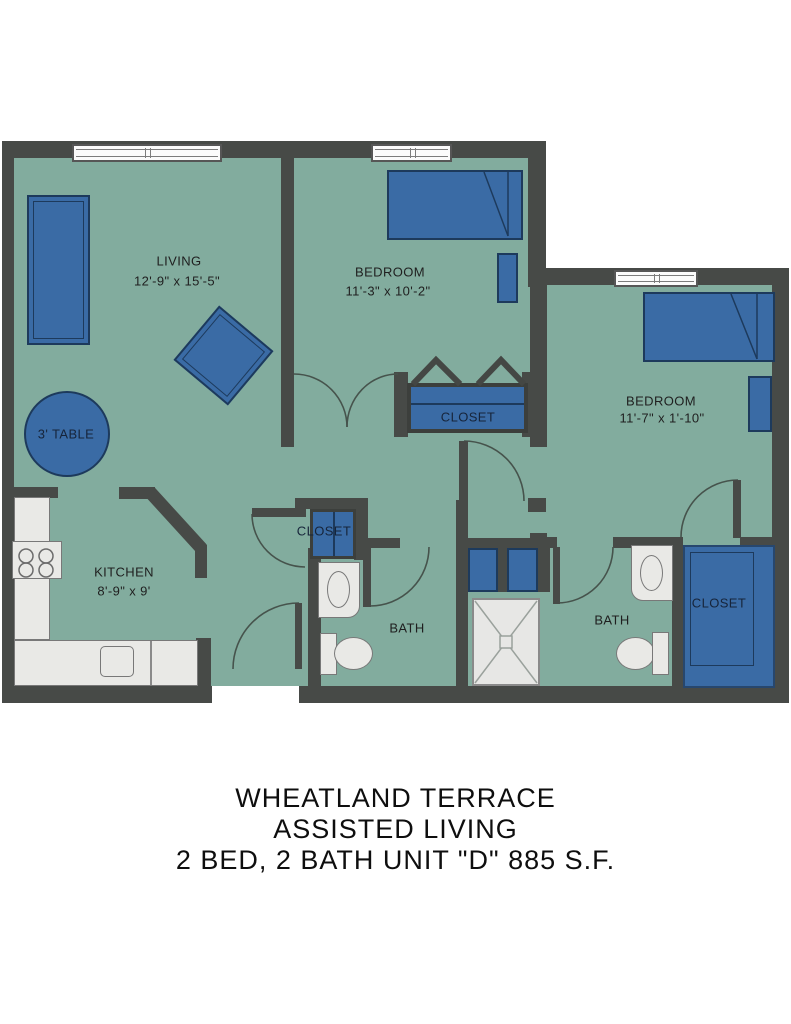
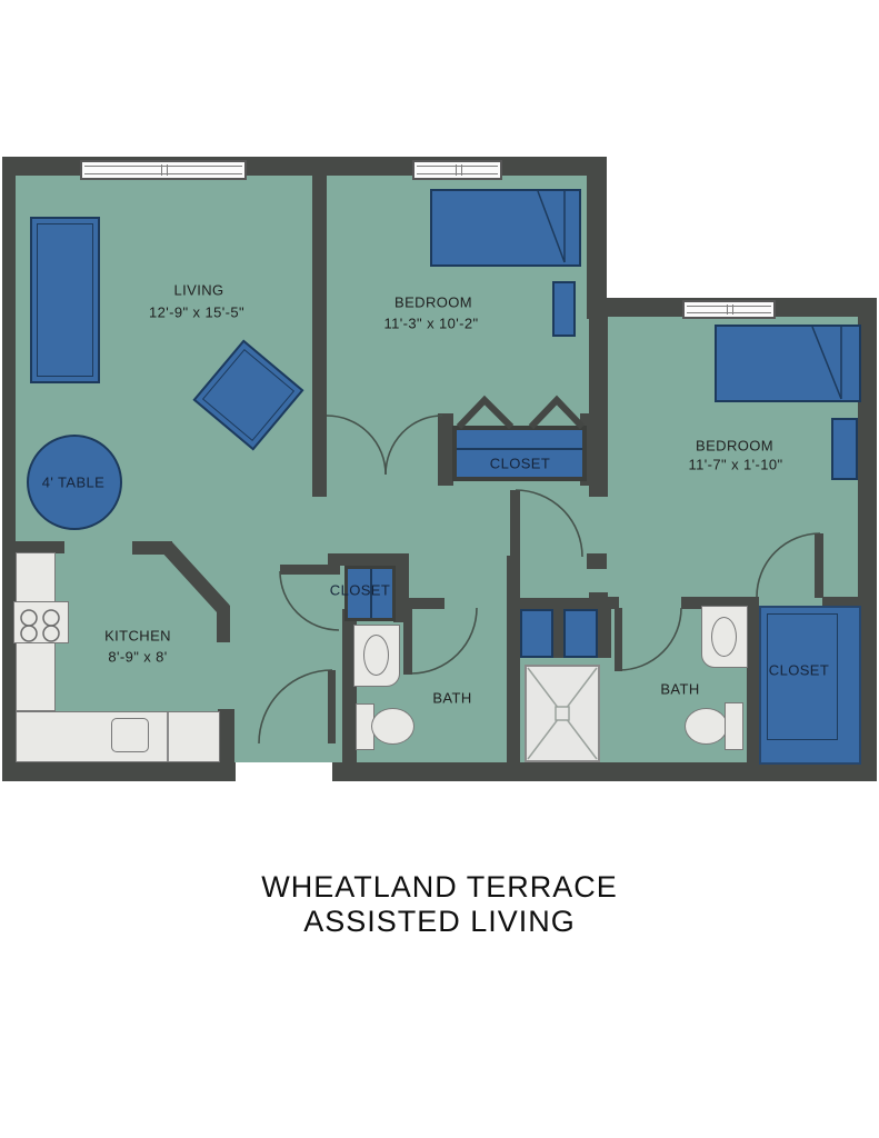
  LIVING
  12'-9" x 15'-5"
  BEDROOM
  11'-3" x 10'-2"
  BEDROOM
  11'-7" x 1'-10"
  KITCHEN
- 8'-9" x 9'
+ 8'-9" x 8'
  BATH
  BATH
  CLOSET
  CLOSET
  CLOSET
- 3' TABLE
+ 4' TABLE
  WHEATLAND TERRACE
  ASSISTED LIVING
- 2 BED, 2 BATH UNIT "D" 885 S.F.
